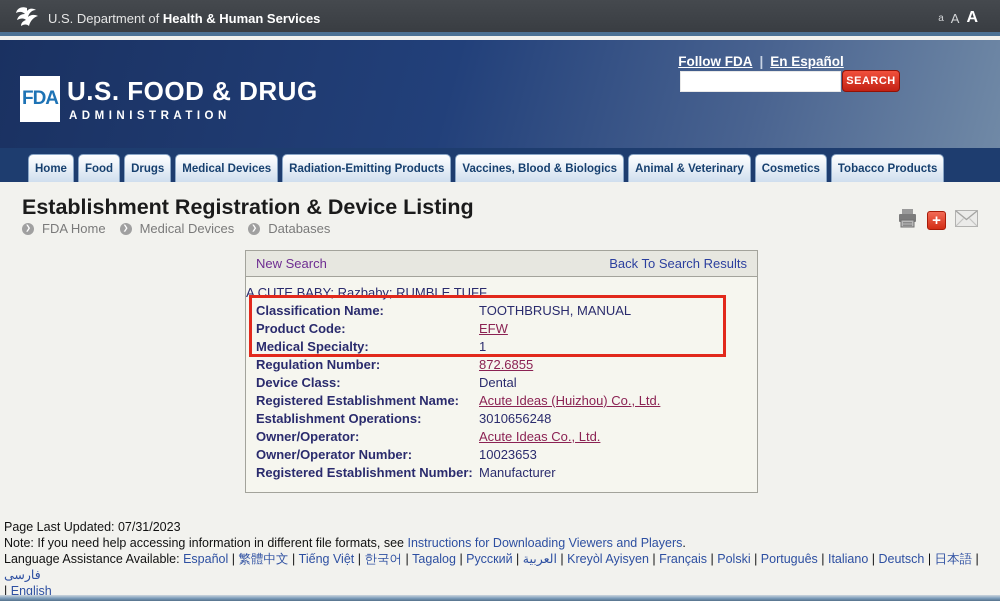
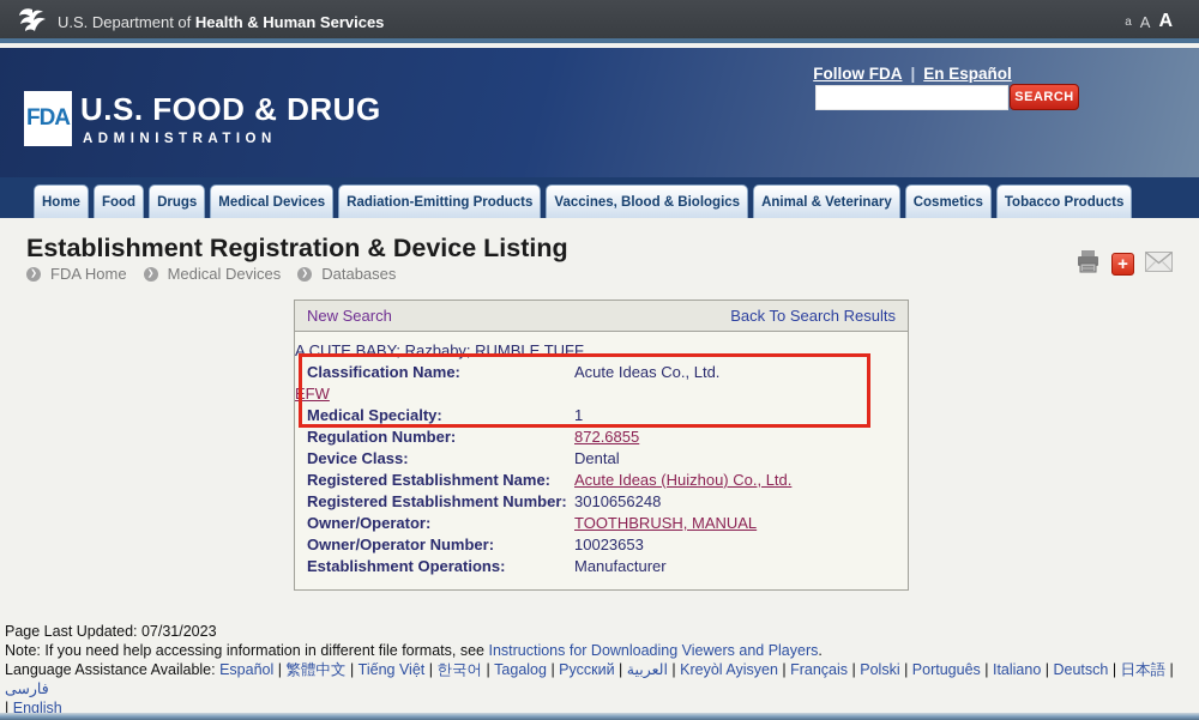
  U.S. Department of Health & Human Services
  a
  A
  A
  FDA
  U.S. FOOD & DRUG
  ADMINISTRATION
  Follow FDA | En Español
  SEARCH
  Home
  Food
  Drugs
  Medical Devices
  Radiation-Emitting Products
  Vaccines, Blood & Biologics
  Animal & Veterinary
  Cosmetics
  Tobacco Products
  Establishment Registration & Device Listing
  FDA Home
  Medical Devices
  Databases
  +
  New Search
  Back To Search Results
  A CUTE BABY; Razbaby; RUMBLE TUFF
  Classification Name:
- TOOTHBRUSH, MANUAL
+ Acute Ideas Co., Ltd.
- Product Code:
  EFW
  Medical Specialty:
  1
  Regulation Number:
  872.6855
  Device Class:
  Dental
  Registered Establishment Name:
  Acute Ideas (Huizhou) Co., Ltd.
- Establishment Operations:
+ Registered Establishment Number:
  3010656248
  Owner/Operator:
- Acute Ideas Co., Ltd.
+ TOOTHBRUSH, MANUAL
  Owner/Operator Number:
  10023653
- Registered Establishment Number:
+ Establishment Operations:
  Manufacturer
  Page Last Updated: 07/31/2023
  Note: If you need help accessing information in different file formats, see Instructions for Downloading Viewers and Players.
  Language Assistance Available: Español | 繁體中文 | Tiếng Việt | 한국어 | Tagalog | Русский | العربية | Kreyòl Ayisyen | Français | Polski | Português | Italiano | Deutsch | 日本語 | فارسی
  | English
